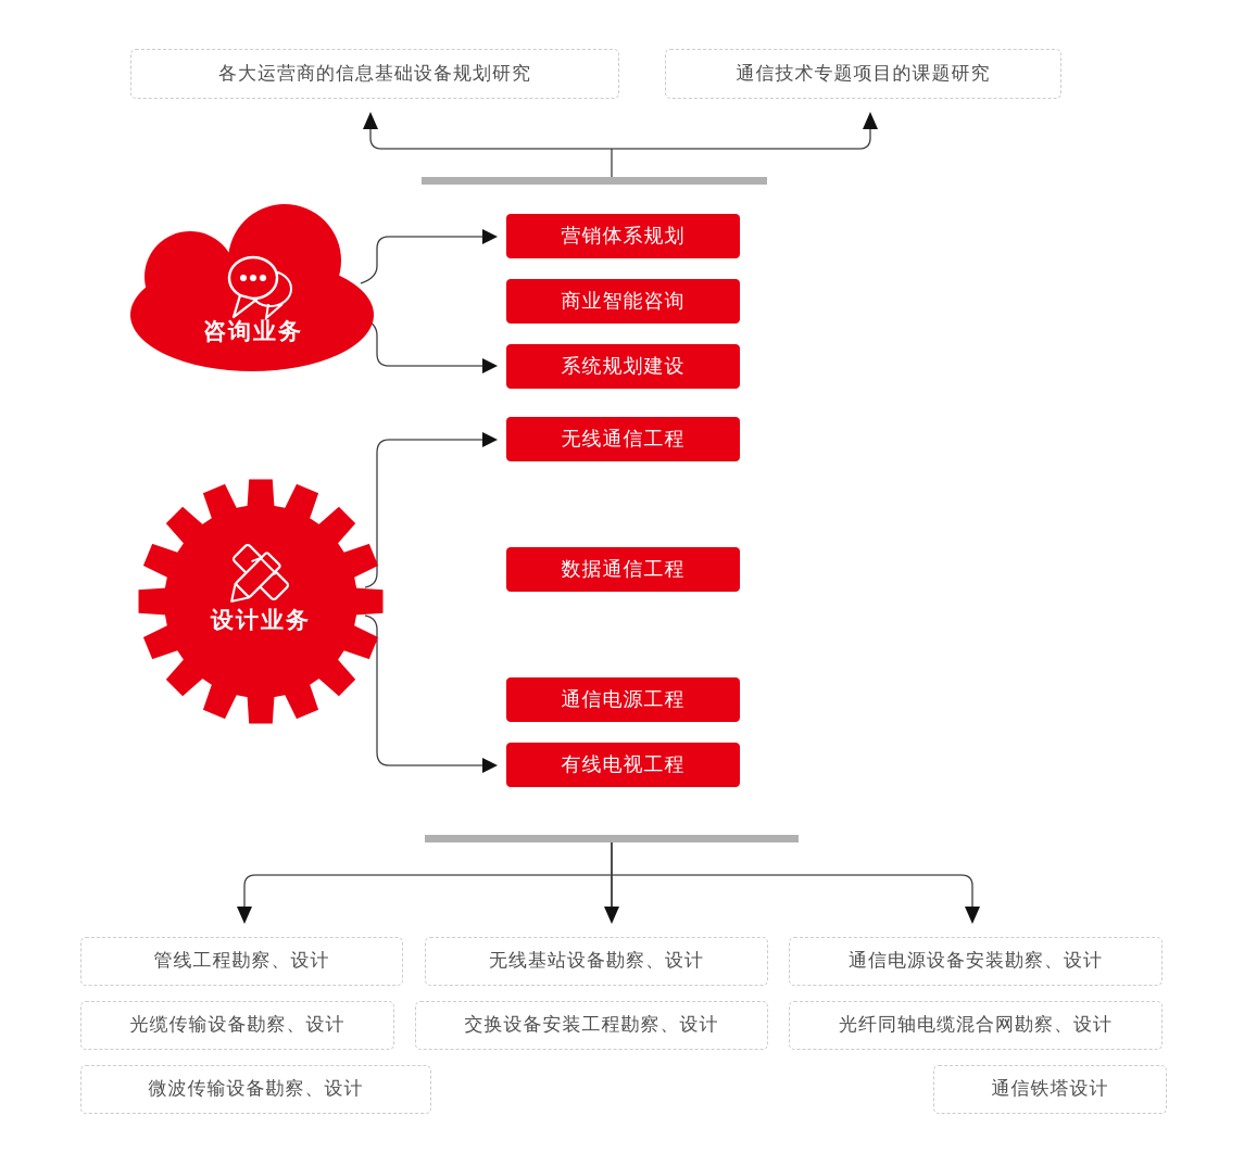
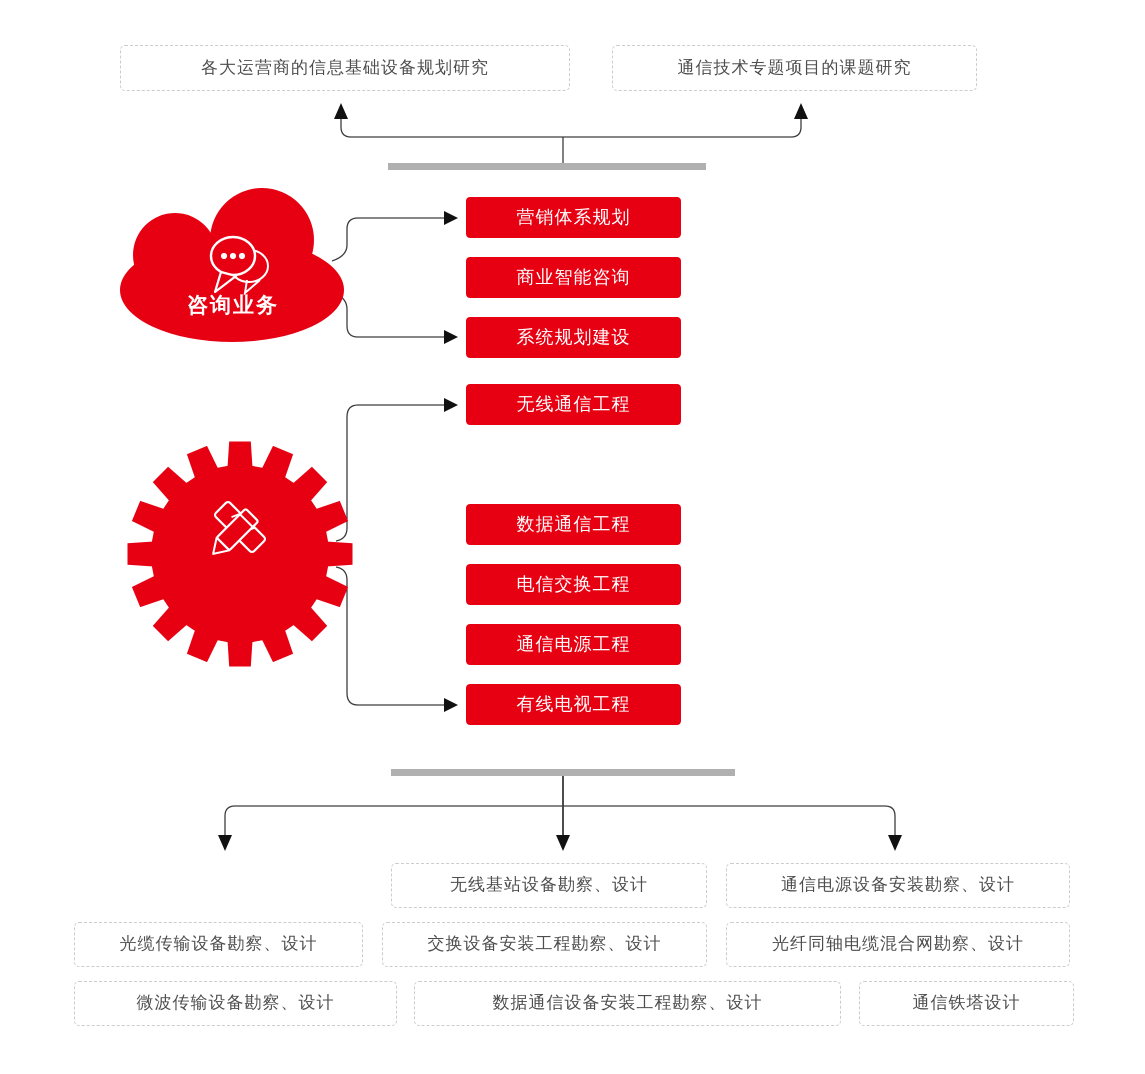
  各大运营商的信息基础设备规划研究
  通信技术专题项目的课题研究
  咨询业务
- 设计业务
  营销体系规划
  商业智能咨询
  系统规划建设
  无线通信工程
  数据通信工程
+ 电信交换工程
  通信电源工程
  有线电视工程
- 管线工程勘察、设计
  无线基站设备勘察、设计
  通信电源设备安装勘察、设计
  光缆传输设备勘察、设计
  交换设备安装工程勘察、设计
  光纤同轴电缆混合网勘察、设计
  微波传输设备勘察、设计
+ 数据通信设备安装工程勘察、设计
  通信铁塔设计
